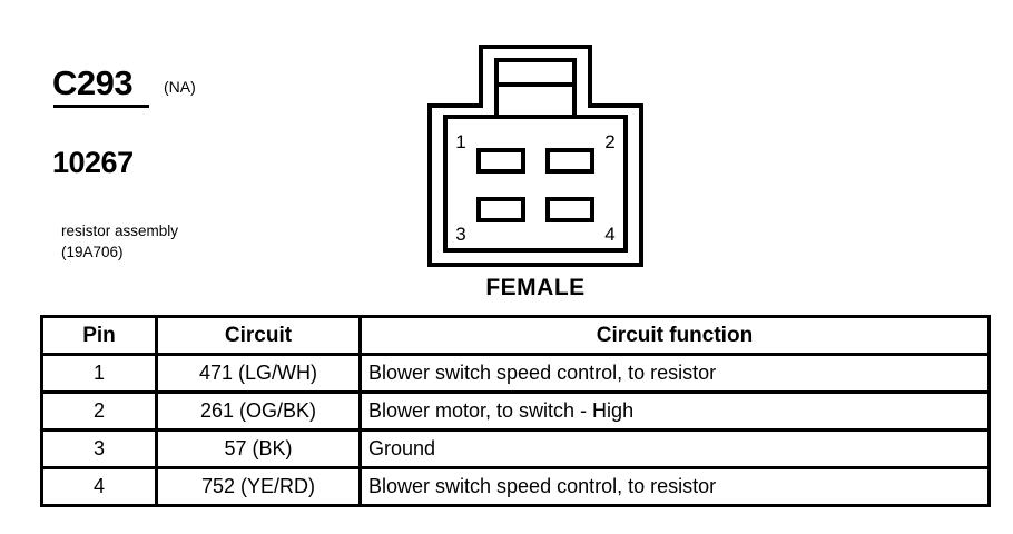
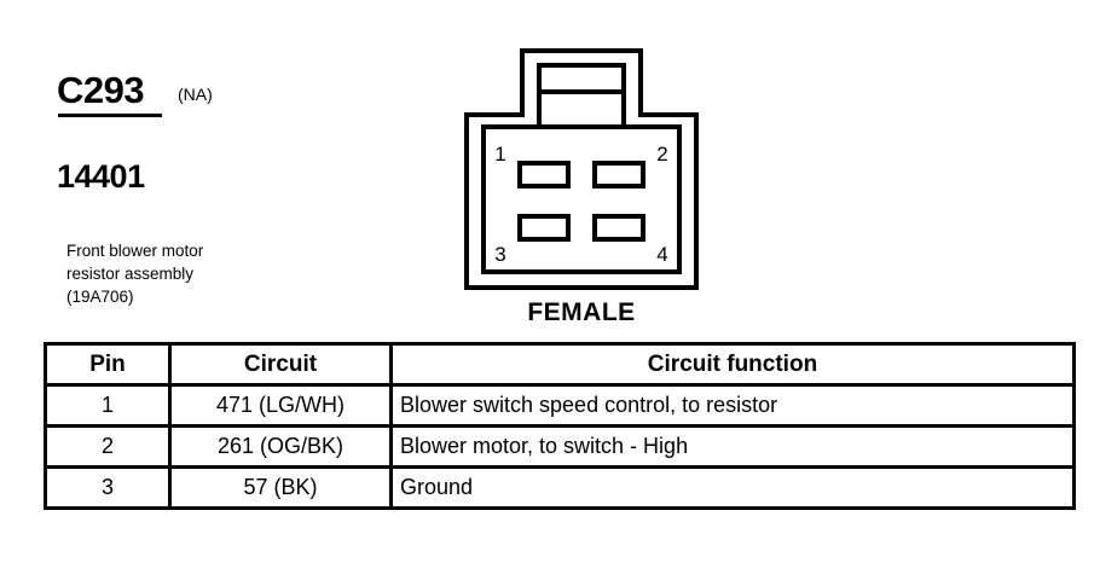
  C293
  (NA)
- 10267
+ 14401
+ Front blower motor
  resistor assembly
  (19A706)
  1
  2
  3
  4
  FEMALE
  Pin	Circuit	Circuit function
  1	471 (LG/WH)	Blower switch speed control, to resistor
  2	261 (OG/BK)	Blower motor, to switch - High
  3	57 (BK)	Ground
- 4	752 (YE/RD)	Blower switch speed control, to resistor
